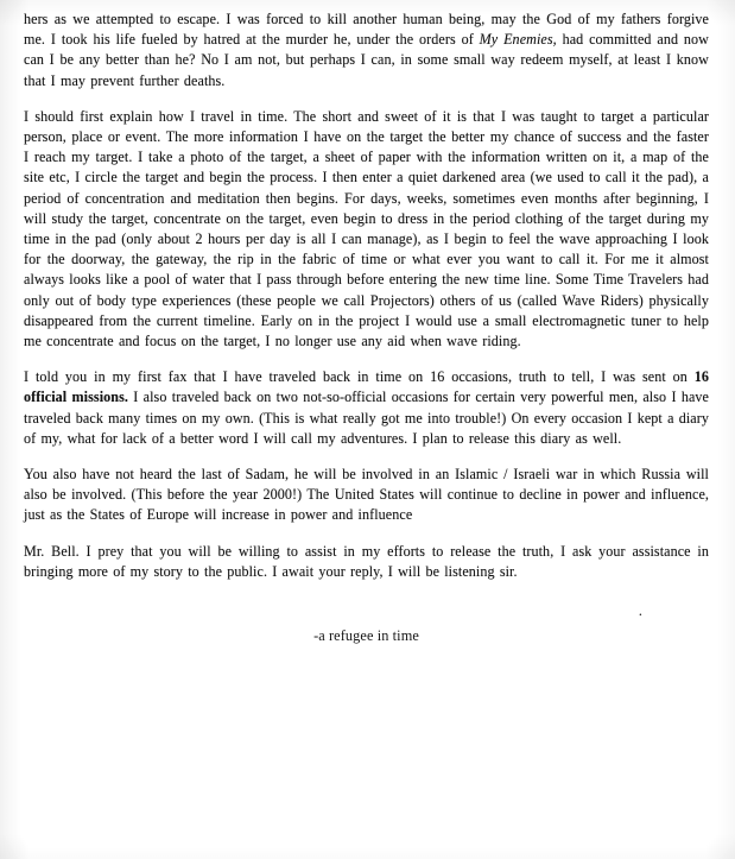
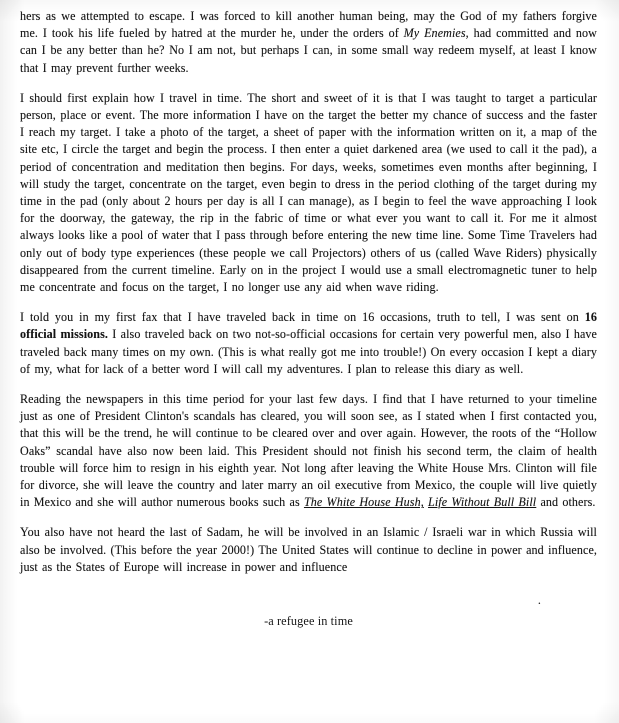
- hers as we attempted to escape. I was forced to kill another human being, may the God of my fathers forgive me. I took his life fueled by hatred at the murder he, under the orders of My Enemies, had committed and now can I be any better than he? No I am not, but perhaps I can, in some small way redeem myself, at least I know that I may prevent further deaths.
+ hers as we attempted to escape. I was forced to kill another human being, may the God of my fathers forgive me. I took his life fueled by hatred at the murder he, under the orders of My Enemies, had committed and now can I be any better than he? No I am not, but perhaps I can, in some small way redeem myself, at least I know that I may prevent further weeks.
  I should first explain how I travel in time. The short and sweet of it is that I was taught to target a particular person, place or event. The more information I have on the target the better my chance of success and the faster I reach my target. I take a photo of the target, a sheet of paper with the information written on it, a map of the site etc, I circle the target and begin the process. I then enter a quiet darkened area (we used to call it the pad), a period of concentration and meditation then begins. For days, weeks, sometimes even months after beginning, I will study the target, concentrate on the target, even begin to dress in the period clothing of the target during my time in the pad (only about 2 hours per day is all I can manage), as I begin to feel the wave approaching I look for the doorway, the gateway, the rip in the fabric of time or what ever you want to call it. For me it almost always looks like a pool of water that I pass through before entering the new time line. Some Time Travelers had only out of body type experiences (these people we call Projectors) others of us (called Wave Riders) physically disappeared from the current timeline. Early on in the project I would use a small electromagnetic tuner to help me concentrate and focus on the target, I no longer use any aid when wave riding.
  I told you in my first fax that I have traveled back in time on 16 occasions, truth to tell, I was sent on 16 official missions. I also traveled back on two not-so-official occasions for certain very powerful men, also I have traveled back many times on my own. (This is what really got me into trouble!) On every occasion I kept a diary of my, what for lack of a better word I will call my adventures. I plan to release this diary as well.
+ Reading the newspapers in this time period for your last few days. I find that I have returned to your timeline just as one of President Clinton's scandals has cleared, you will soon see, as I stated when I first contacted you, that this will be the trend, he will continue to be cleared over and over again. However, the roots of the “Hollow Oaks” scandal have also now been laid. This President should not finish his second term, the claim of health trouble will force him to resign in his eighth year. Not long after leaving the White House Mrs. Clinton will file for divorce, she will leave the country and later marry an oil executive from Mexico, the couple will live quietly in Mexico and she will author numerous books such as The White House Hush, Life Without Bull Bill and others.
  You also have not heard the last of Sadam, he will be involved in an Islamic / Israeli war in which Russia will also be involved. (This before the year 2000!) The United States will continue to decline in power and influence, just as the States of Europe will increase in power and influence
- Mr. Bell. I prey that you will be willing to assist in my efforts to release the truth, I ask your assistance in bringing more of my story to the public. I await your reply, I will be listening sir.
  .
  -a refugee in time
